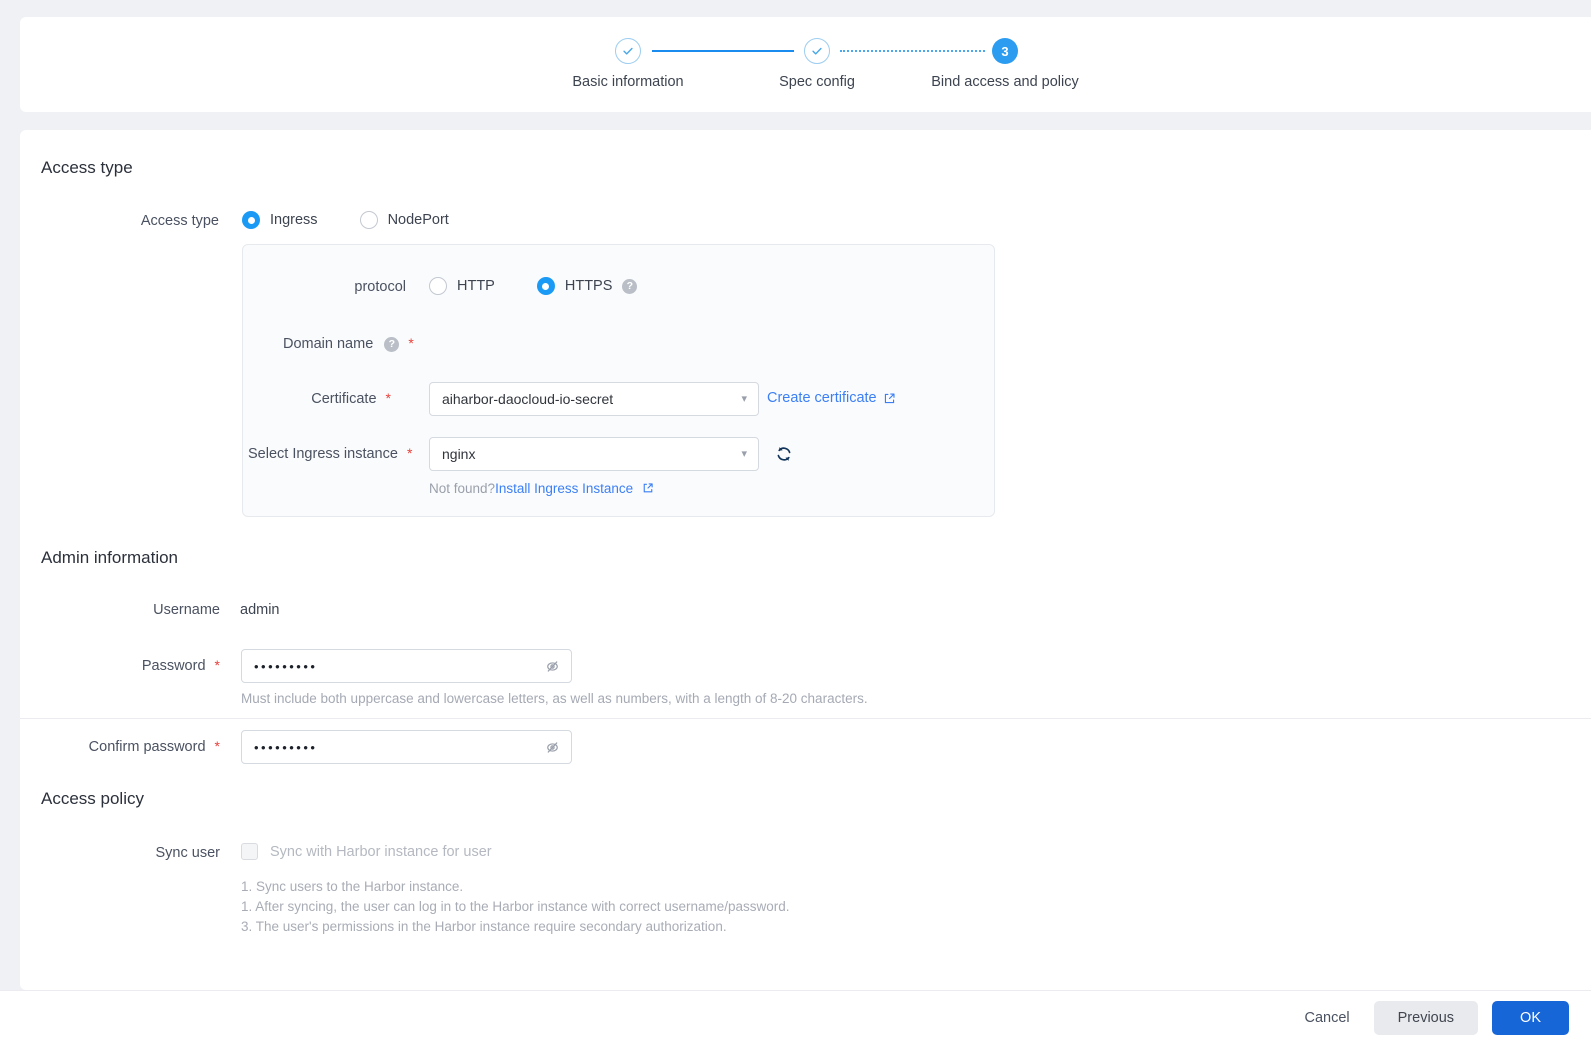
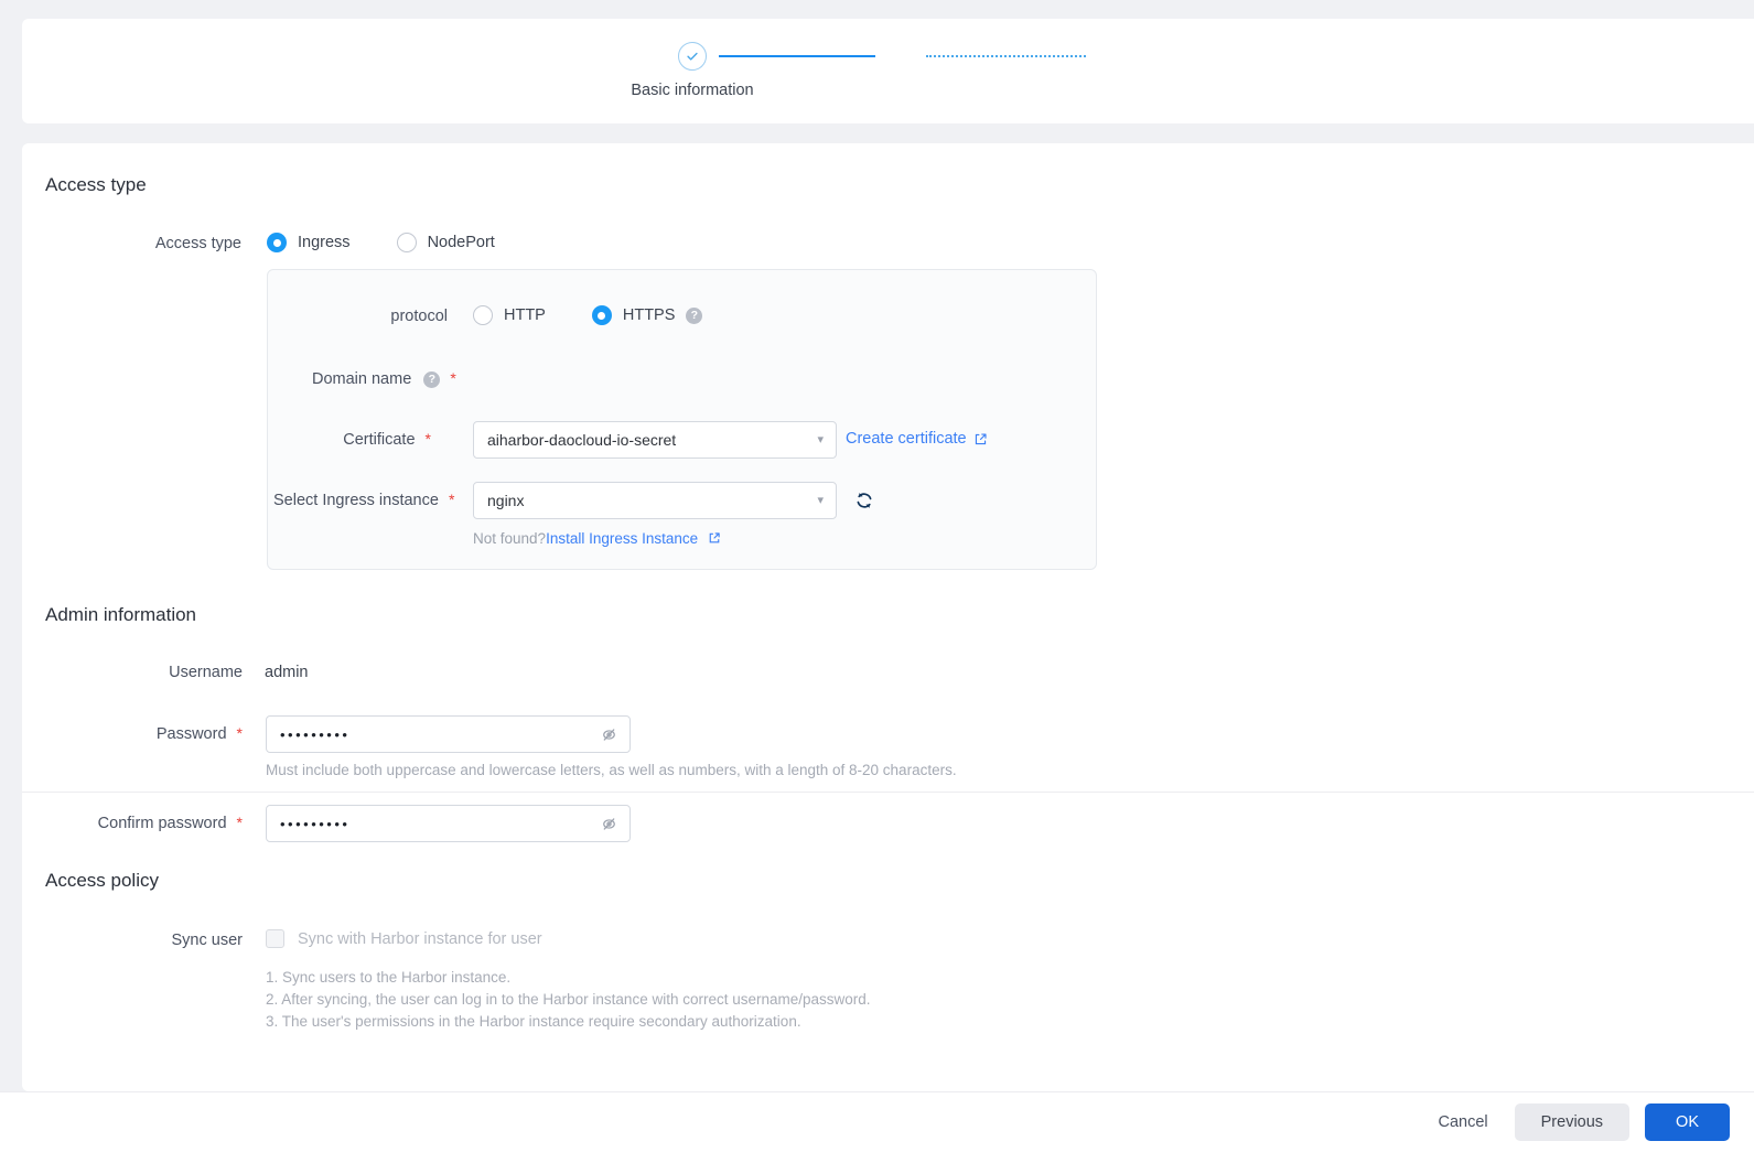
  Basic information
- Spec config
- 3
- Bind access and policy
  Access type
  Access type
  Ingress
  NodePort
  protocol
  HTTP
  HTTPS
  ?
  Domain name ? *
  Certificate *
  aiharbor-daocloud-io-secret
  ▾
  Create certificate
  Select Ingress instance *
  nginx
  ▾
  Not found?Install Ingress Instance
  Admin information
  Username
  admin
  Password *
  •••••••••
  Must include both uppercase and lowercase letters, as well as numbers, with a length of 8-20 characters.
  Confirm password *
  •••••••••
  Access policy
  Sync user
  Sync with Harbor instance for user
  1. Sync users to the Harbor instance.
- 1. After syncing, the user can log in to the Harbor instance with correct username/password.
+ 2. After syncing, the user can log in to the Harbor instance with correct username/password.
  3. The user's permissions in the Harbor instance require secondary authorization.
  Cancel
  Previous
  OK
